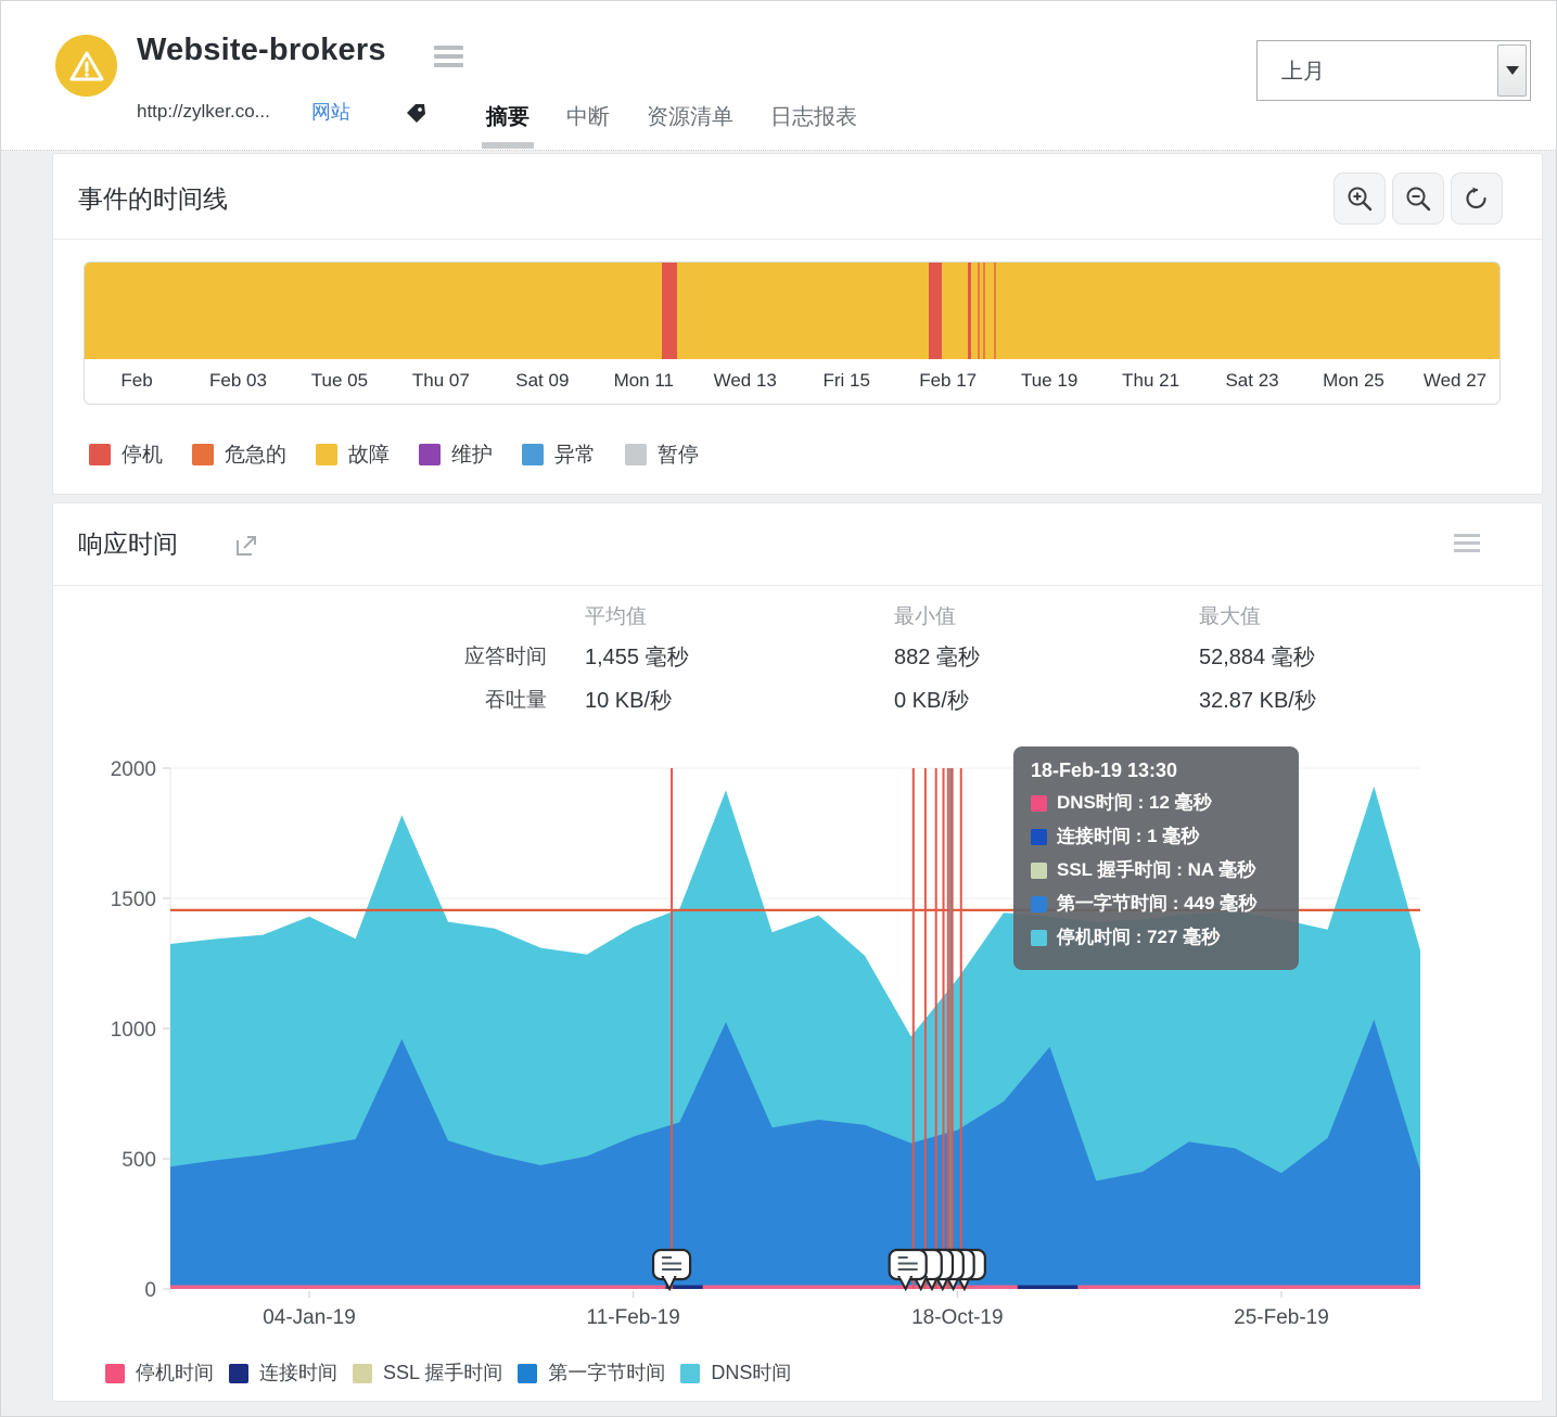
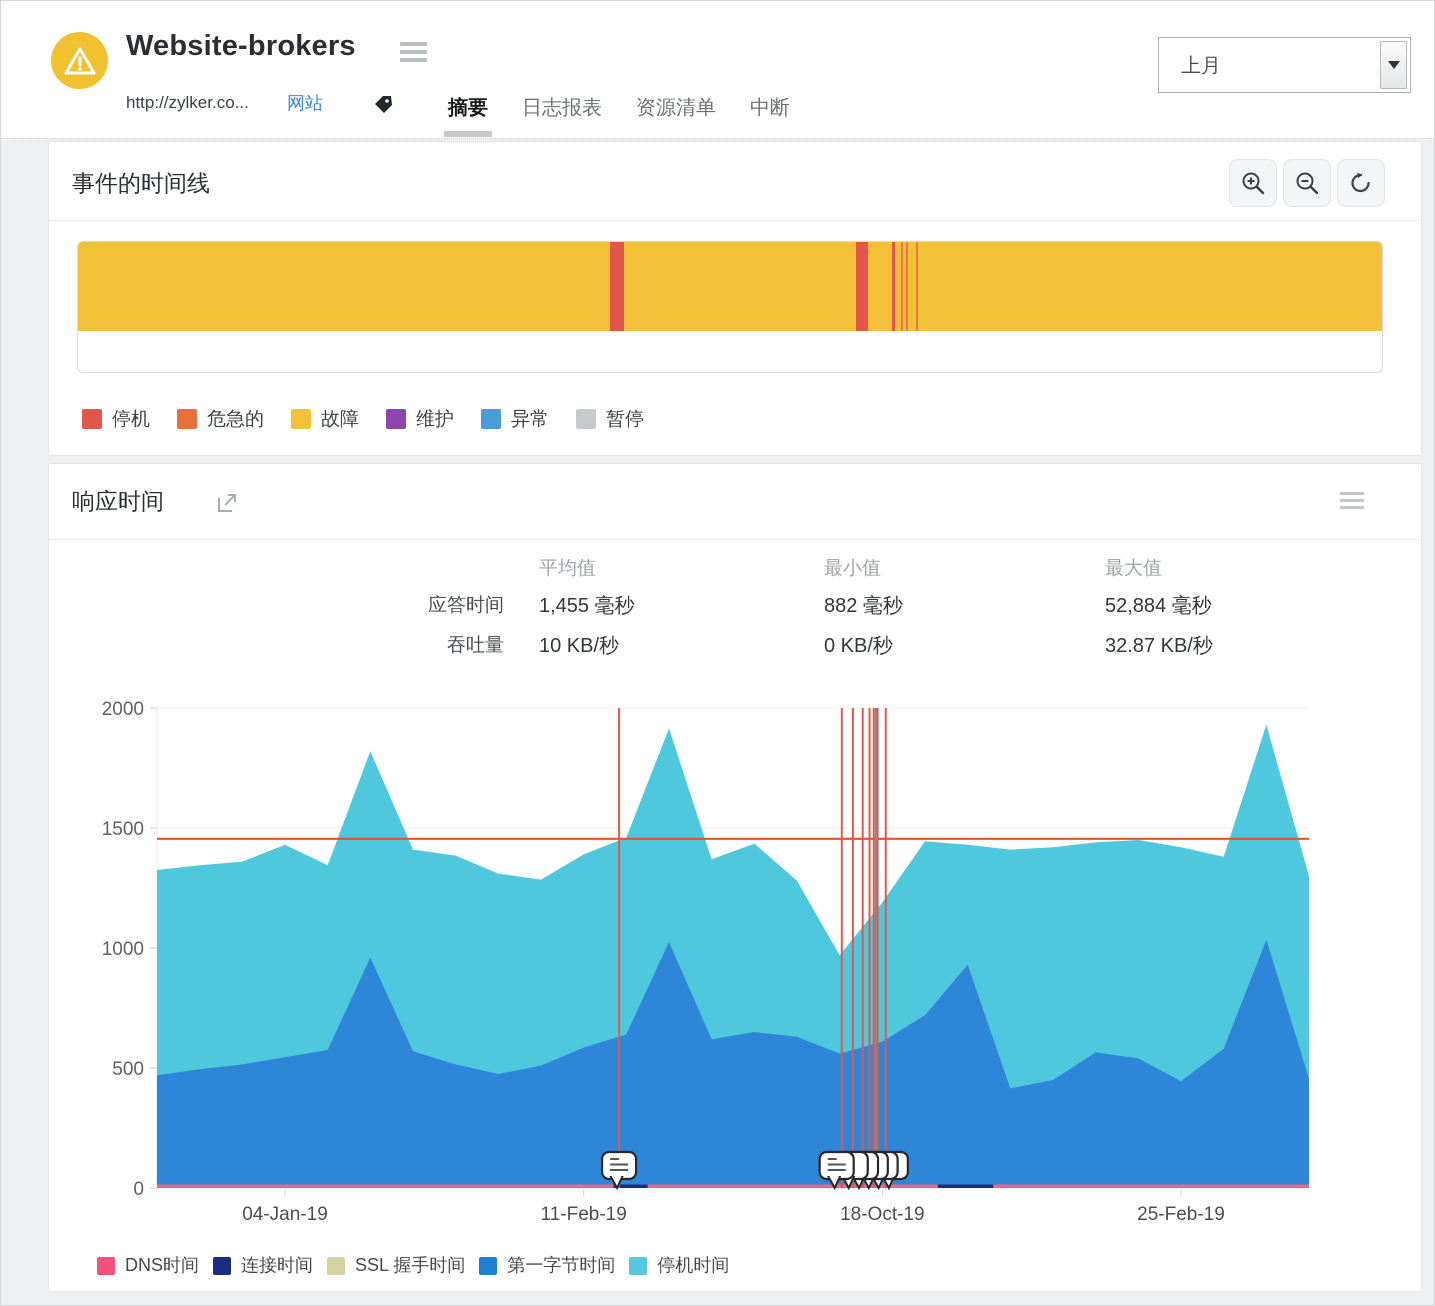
  Website-brokers
  http://zylker.co...
  网站
  摘要
- 中断
+ 日志报表
  资源清单
- 日志报表
+ 中断
  上月
  事件的时间线
- Feb
- Feb 03
- Tue 05
- Thu 07
- Sat 09
- Mon 11
- Wed 13
- Fri 15
- Feb 17
- Tue 19
- Thu 21
- Sat 23
- Mon 25
- Wed 27
  停机
  危急的
  故障
  维护
  异常
  暂停
  响应时间
  平均值
  最小值
  最大值
  应答时间
  1,455 毫秒
  882 毫秒
  52,884 毫秒
  吞吐量
  10 KB/秒
  0 KB/秒
  32.87 KB/秒
  0
  500
  1000
  1500
  2000
  04-Jan-19
  11-Feb-19
  18-Oct-19
  25-Feb-19
- 18-Feb-19 13:30
- DNS时间 : 12 毫秒
- 连接时间 : 1 毫秒
- SSL 握手时间 : NA 毫秒
- 第一字节时间 : 449 毫秒
- 停机时间 : 727 毫秒
- 停机时间
+ DNS时间
  连接时间
  SSL 握手时间
  第一字节时间
- DNS时间
+ 停机时间
